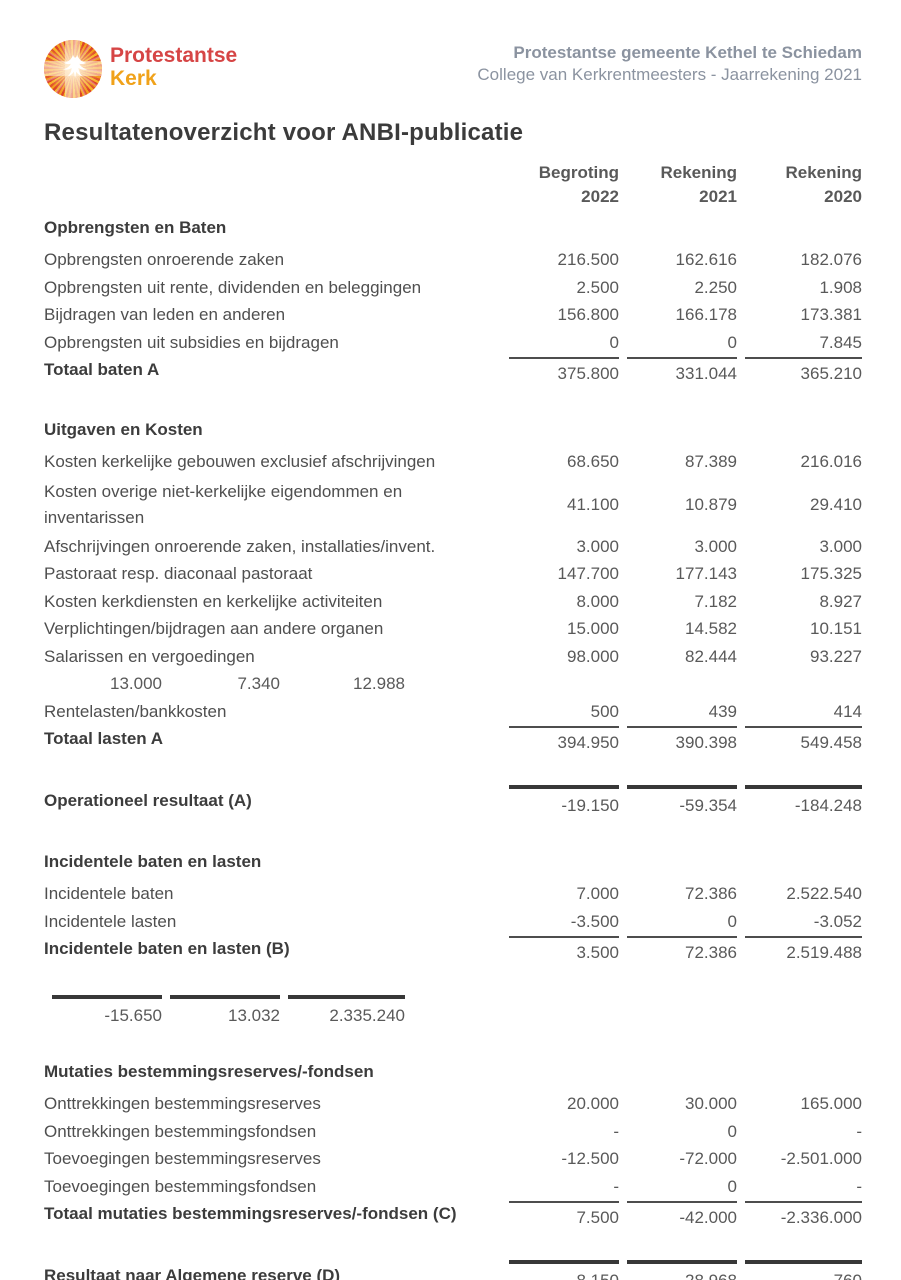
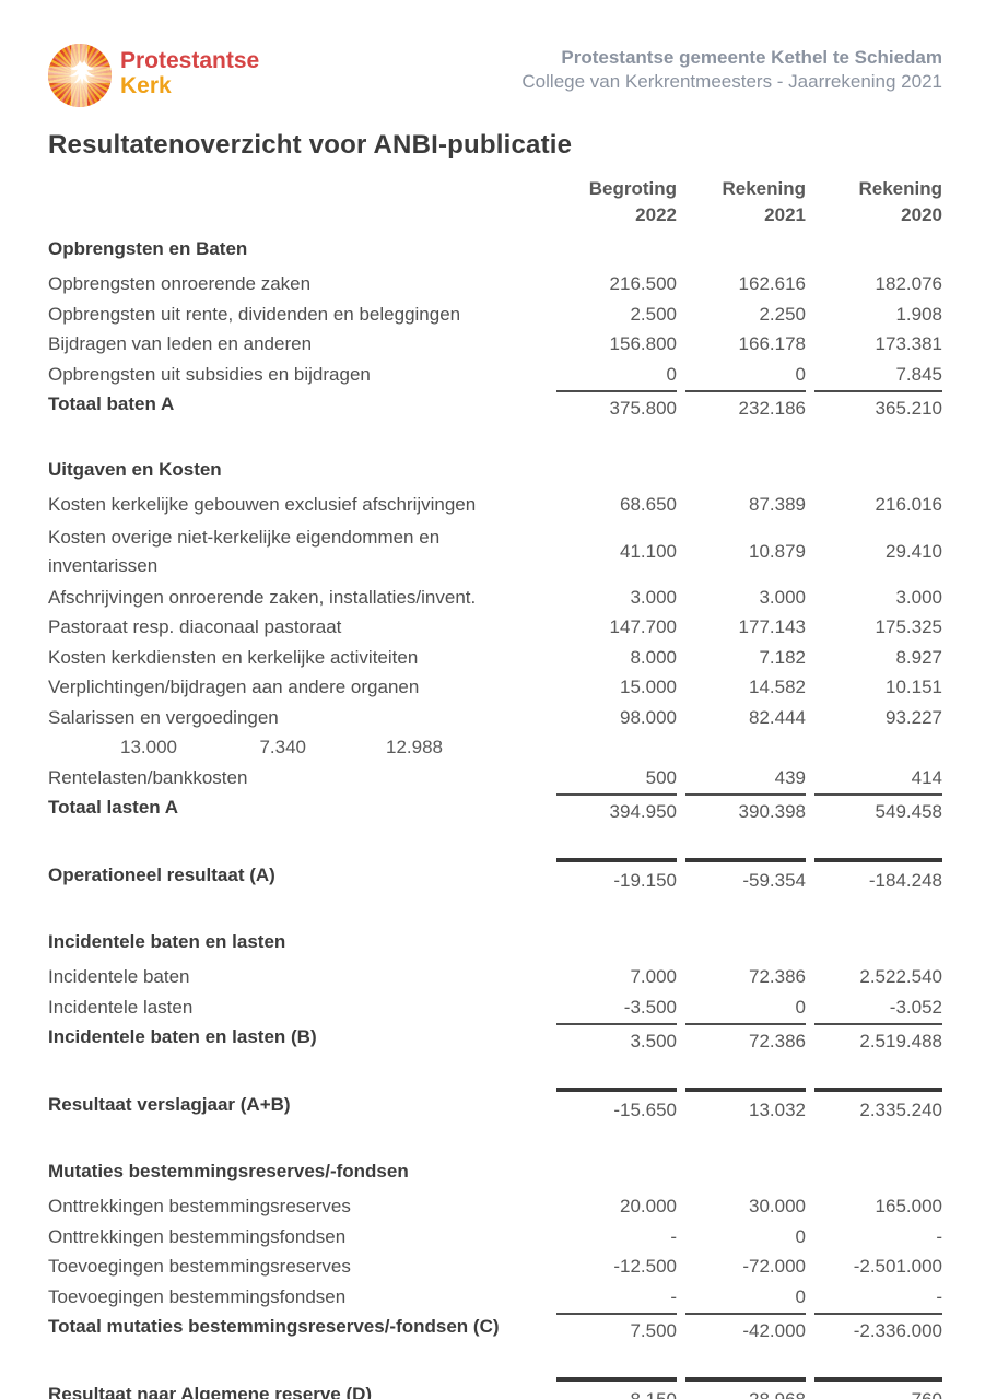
  Protestantse
  Kerk
  Protestantse gemeente Kethel te Schiedam
  College van Kerkrentmeesters - Jaarrekening 2021
  Resultatenoverzicht voor ANBI-publicatie
  Begroting
  2022
  Rekening
  2021
  Rekening
  2020
  Opbrengsten en Baten
  Opbrengsten onroerende zaken
  216.500
  162.616
  182.076
  Opbrengsten uit rente, dividenden en beleggingen
  2.500
  2.250
  1.908
  Bijdragen van leden en anderen
  156.800
  166.178
  173.381
  Opbrengsten uit subsidies en bijdragen
  0
  0
  7.845
  Totaal baten A
  375.800
- 331.044
+ 232.186
  365.210
  Uitgaven en Kosten
  Kosten kerkelijke gebouwen exclusief afschrijvingen
  68.650
  87.389
  216.016
  Kosten overige niet-kerkelijke eigendommen en inventarissen
  41.100
  10.879
  29.410
  Afschrijvingen onroerende zaken, installaties/invent.
  3.000
  3.000
  3.000
  Pastoraat resp. diaconaal pastoraat
  147.700
  177.143
  175.325
  Kosten kerkdiensten en kerkelijke activiteiten
  8.000
  7.182
  8.927
  Verplichtingen/bijdragen aan andere organen
  15.000
  14.582
  10.151
  Salarissen en vergoedingen
  98.000
  82.444
  93.227
  13.000
  7.340
  12.988
  Rentelasten/bankkosten
  500
  439
  414
  Totaal lasten A
  394.950
  390.398
  549.458
  Operationeel resultaat (A)
  -19.150
  -59.354
  -184.248
  Incidentele baten en lasten
  Incidentele baten
  7.000
  72.386
  2.522.540
  Incidentele lasten
  -3.500
  0
  -3.052
  Incidentele baten en lasten (B)
  3.500
  72.386
  2.519.488
+ Resultaat verslagjaar (A+B)
  -15.650
  13.032
  2.335.240
  Mutaties bestemmingsreserves/-fondsen
  Onttrekkingen bestemmingsreserves
  20.000
  30.000
  165.000
  Onttrekkingen bestemmingsfondsen
  -
  0
  -
  Toevoegingen bestemmingsreserves
  -12.500
  -72.000
  -2.501.000
  Toevoegingen bestemmingsfondsen
  -
  0
  -
  Totaal mutaties bestemmingsreserves/-fondsen (C)
  7.500
  -42.000
  -2.336.000
  Resultaat naar Algemene reserve (D)
